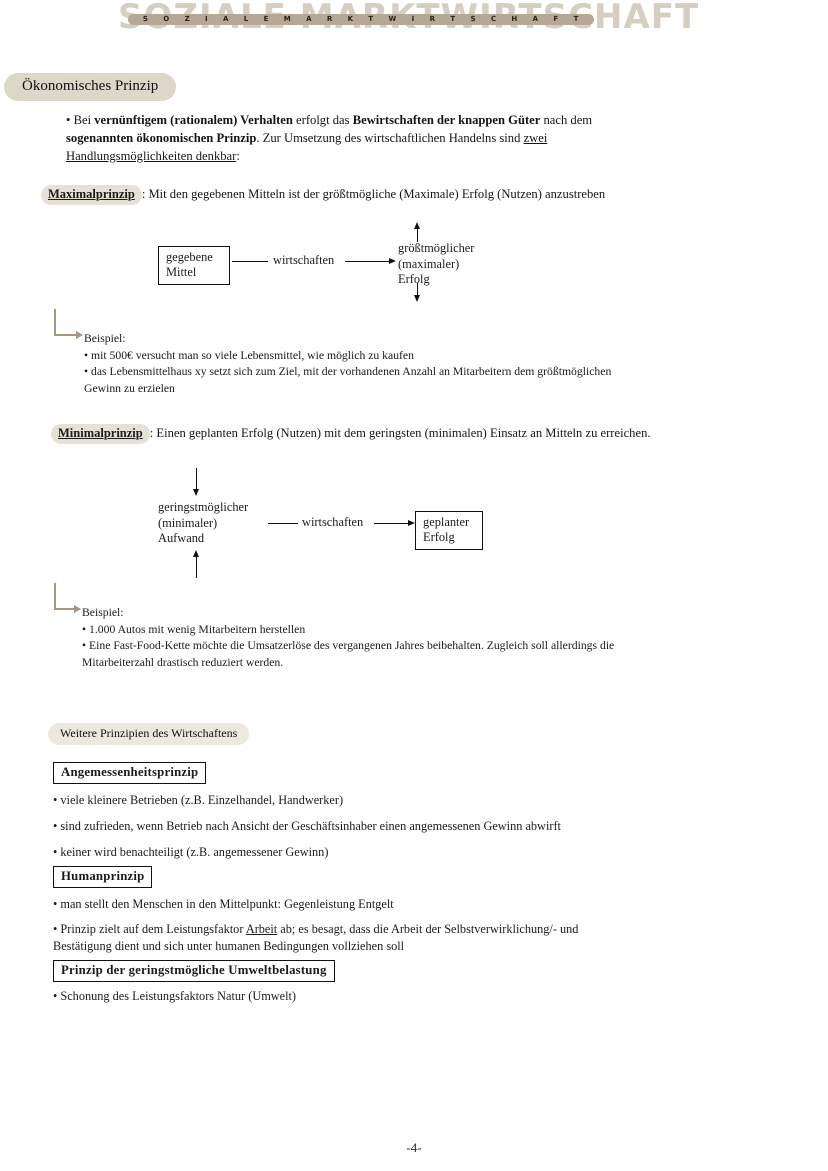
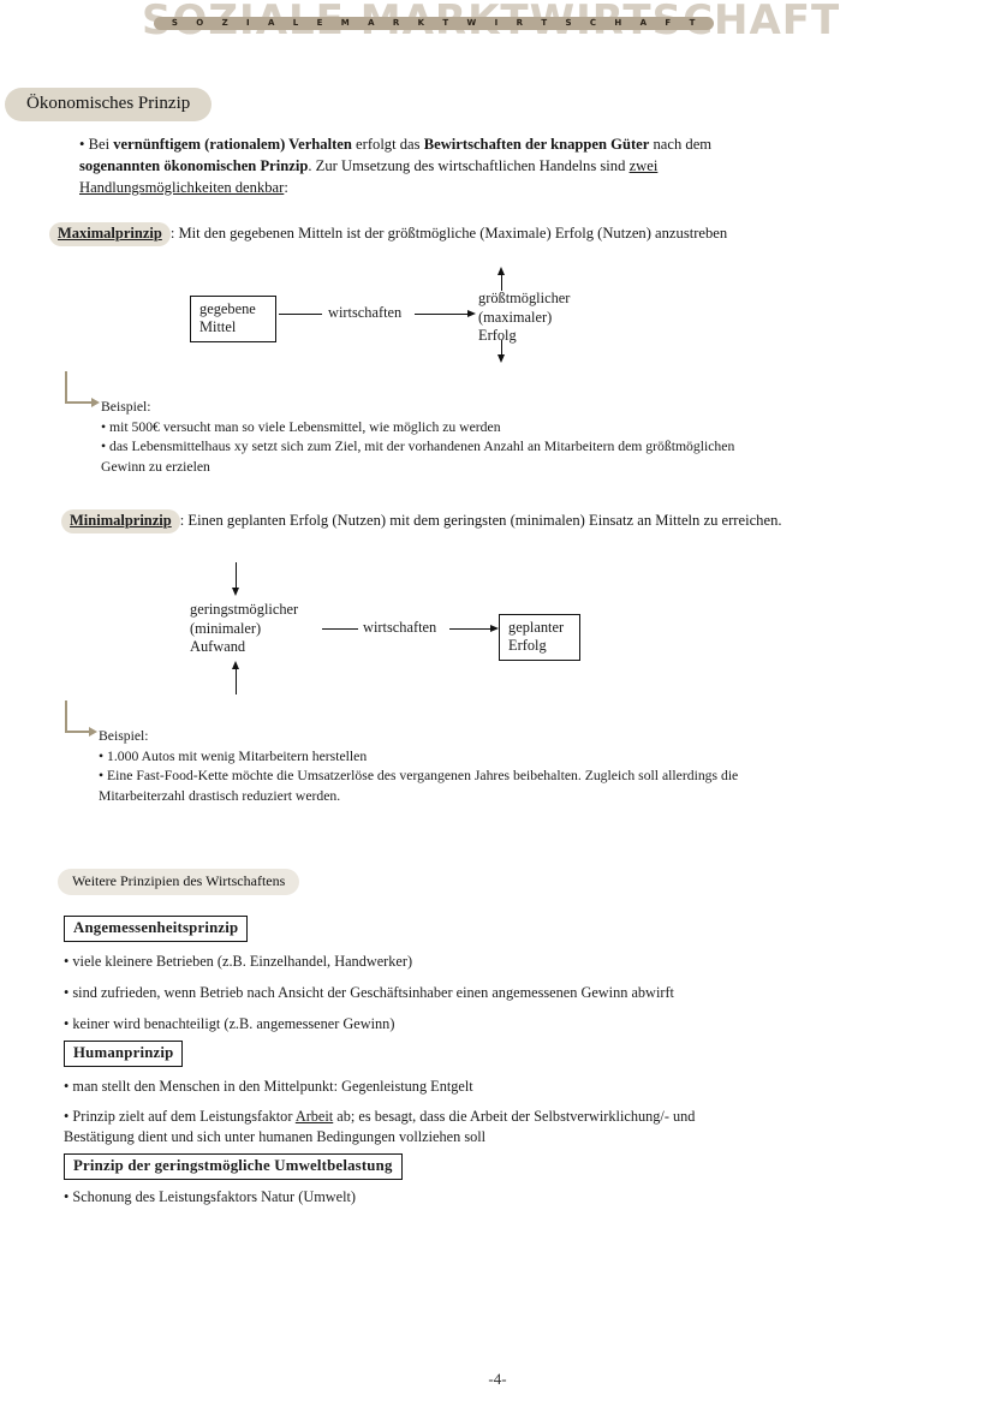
  S
  O
  Z
  I
  A
  L
  E
  M
  A
  R
  K
  T
  W
  I
  R
  T
  S
  C
  H
  A
  F
  T
  Ökonomisches Prinzip
  • Bei vernünftigem (rationalem) Verhalten erfolgt das Bewirtschaften der knappen Güter nach dem sogenannten ökonomischen Prinzip. Zur Umsetzung des wirtschaftlichen Handelns sind zwei Handlungsmöglichkeiten denkbar:
  Maximalprinzip : Mit den gegebenen Mitteln ist der größtmögliche (Maximale) Erfolg (Nutzen) anzustreben
  gegebene
  Mittel
  wirtschaften
  größtmöglicher
  (maximaler)
  Erfolg
  Beispiel:
- • mit 500€ versucht man so viele Lebensmittel, wie möglich zu kaufen
+ • mit 500€ versucht man so viele Lebensmittel, wie möglich zu werden
  • das Lebensmittelhaus xy setzt sich zum Ziel, mit der vorhandenen Anzahl an Mitarbeitern dem größtmöglichen Gewinn zu erzielen
  Minimalprinzip : Einen geplanten Erfolg (Nutzen) mit dem geringsten (minimalen) Einsatz an Mitteln zu erreichen.
  geringstmöglicher
  (minimaler)
  Aufwand
  wirtschaften
  geplanter
  Erfolg
  Beispiel:
  • 1.000 Autos mit wenig Mitarbeitern herstellen
  • Eine Fast-Food-Kette möchte die Umsatzerlöse des vergangenen Jahres beibehalten. Zugleich soll allerdings die Mitarbeiterzahl drastisch reduziert werden.
  Weitere Prinzipien des Wirtschaftens
  Angemessenheitsprinzip
  • viele kleinere Betrieben (z.B. Einzelhandel, Handwerker)
  • sind zufrieden, wenn Betrieb nach Ansicht der Geschäftsinhaber einen angemessenen Gewinn abwirft
  • keiner wird benachteiligt (z.B. angemessener Gewinn)
  Humanprinzip
  • man stellt den Menschen in den Mittelpunkt: Gegenleistung Entgelt
  • Prinzip zielt auf dem Leistungsfaktor Arbeit ab; es besagt, dass die Arbeit der Selbstverwirklichung/- und Bestätigung dient und sich unter humanen Bedingungen vollziehen soll
  Prinzip der geringstmögliche Umweltbelastung
  • Schonung des Leistungsfaktors Natur (Umwelt)
  -4-
